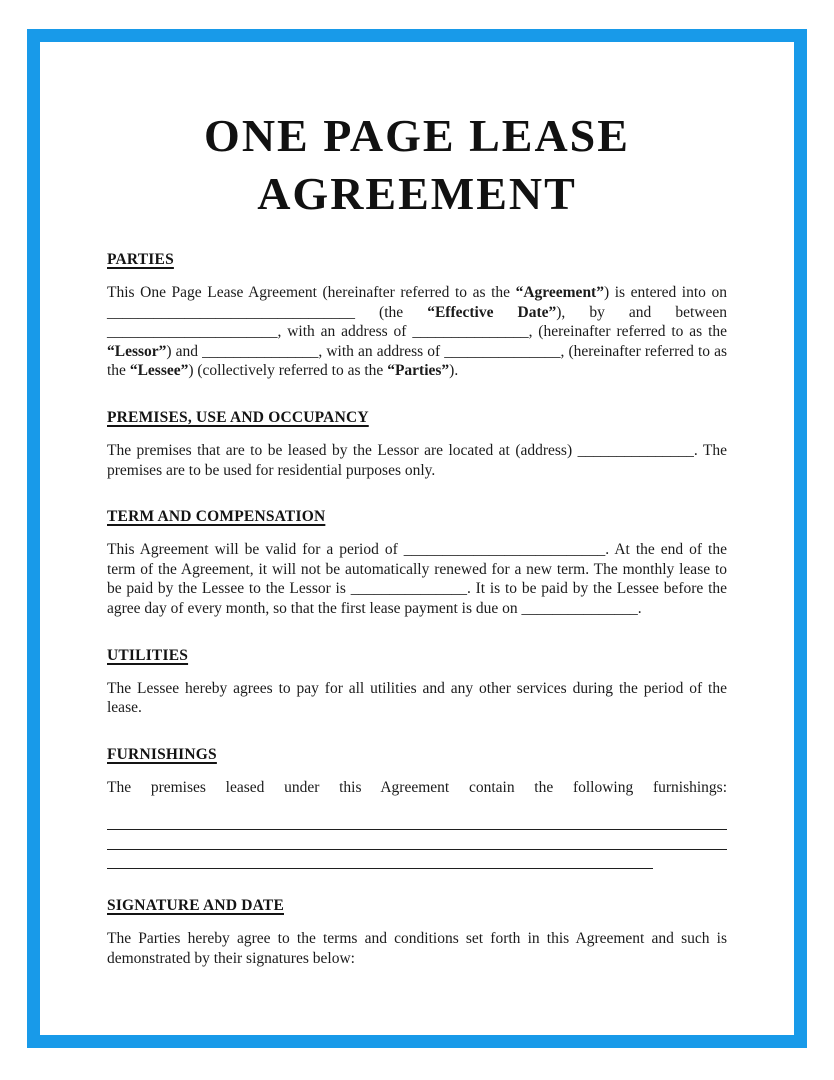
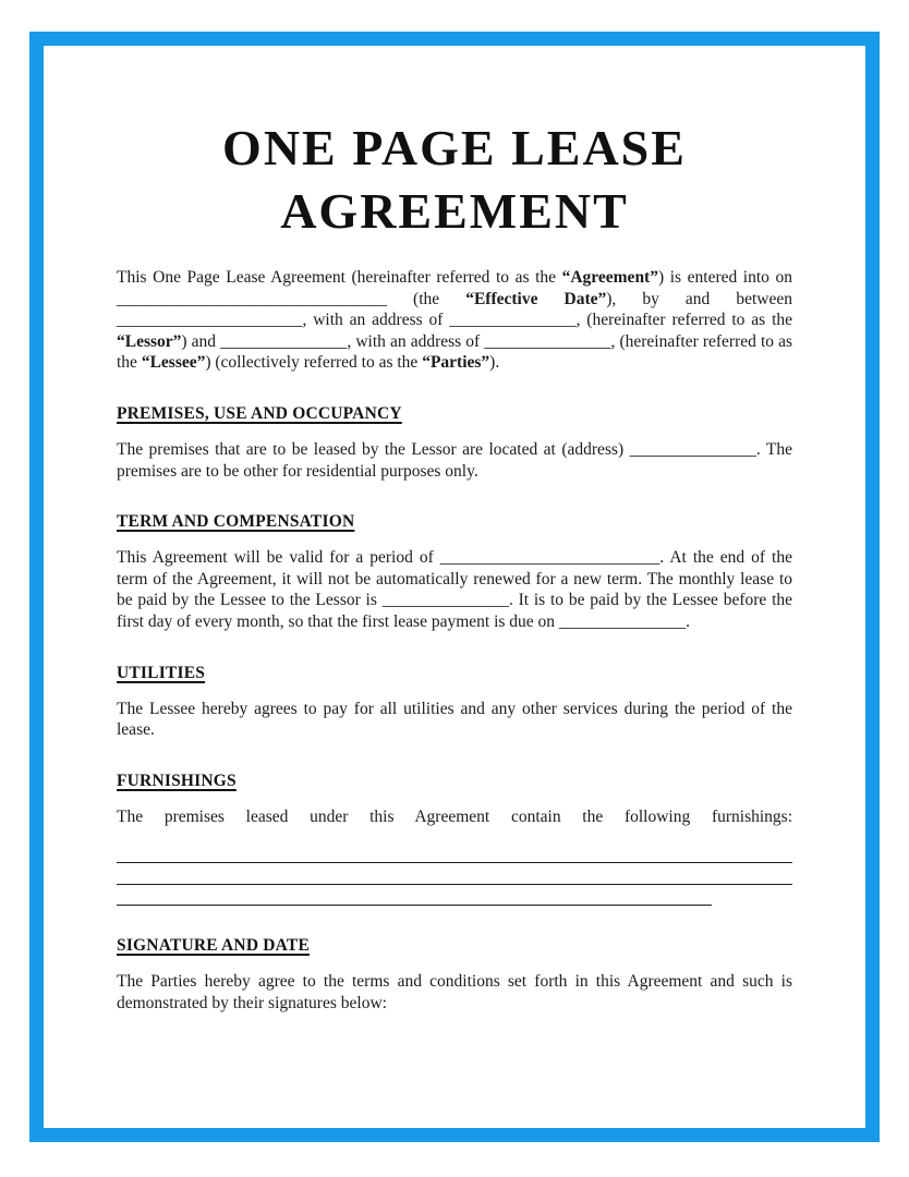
  ONE PAGE LEASE AGREEMENT
- PARTIES
  This One Page Lease Agreement (hereinafter referred to as the “Agreement”) is entered into on ________________________________ (the “Effective Date”), by and between ______________________, with an address of _______________, (hereinafter referred to as the “Lessor”) and _______________, with an address of _______________, (hereinafter referred to as the “Lessee”) (collectively referred to as the “Parties”).
  PREMISES, USE AND OCCUPANCY
- The premises that are to be leased by the Lessor are located at (address) _______________. The premises are to be used for residential purposes only.
+ The premises that are to be leased by the Lessor are located at (address) _______________. The premises are to be other for residential purposes only.
  TERM AND COMPENSATION
- This Agreement will be valid for a period of __________________________. At the end of the term of the Agreement, it will not be automatically renewed for a new term. The monthly lease to be paid by the Lessee to the Lessor is _______________. It is to be paid by the Lessee before the agree day of every month, so that the first lease payment is due on _______________.
+ This Agreement will be valid for a period of __________________________. At the end of the term of the Agreement, it will not be automatically renewed for a new term. The monthly lease to be paid by the Lessee to the Lessor is _______________. It is to be paid by the Lessee before the first day of every month, so that the first lease payment is due on _______________.
  UTILITIES
  The Lessee hereby agrees to pay for all utilities and any other services during the period of the lease.
  FURNISHINGS
  The premises leased under this Agreement contain the following furnishings:
  SIGNATURE AND DATE
  The Parties hereby agree to the terms and conditions set forth in this Agreement and such is demonstrated by their signatures below:
